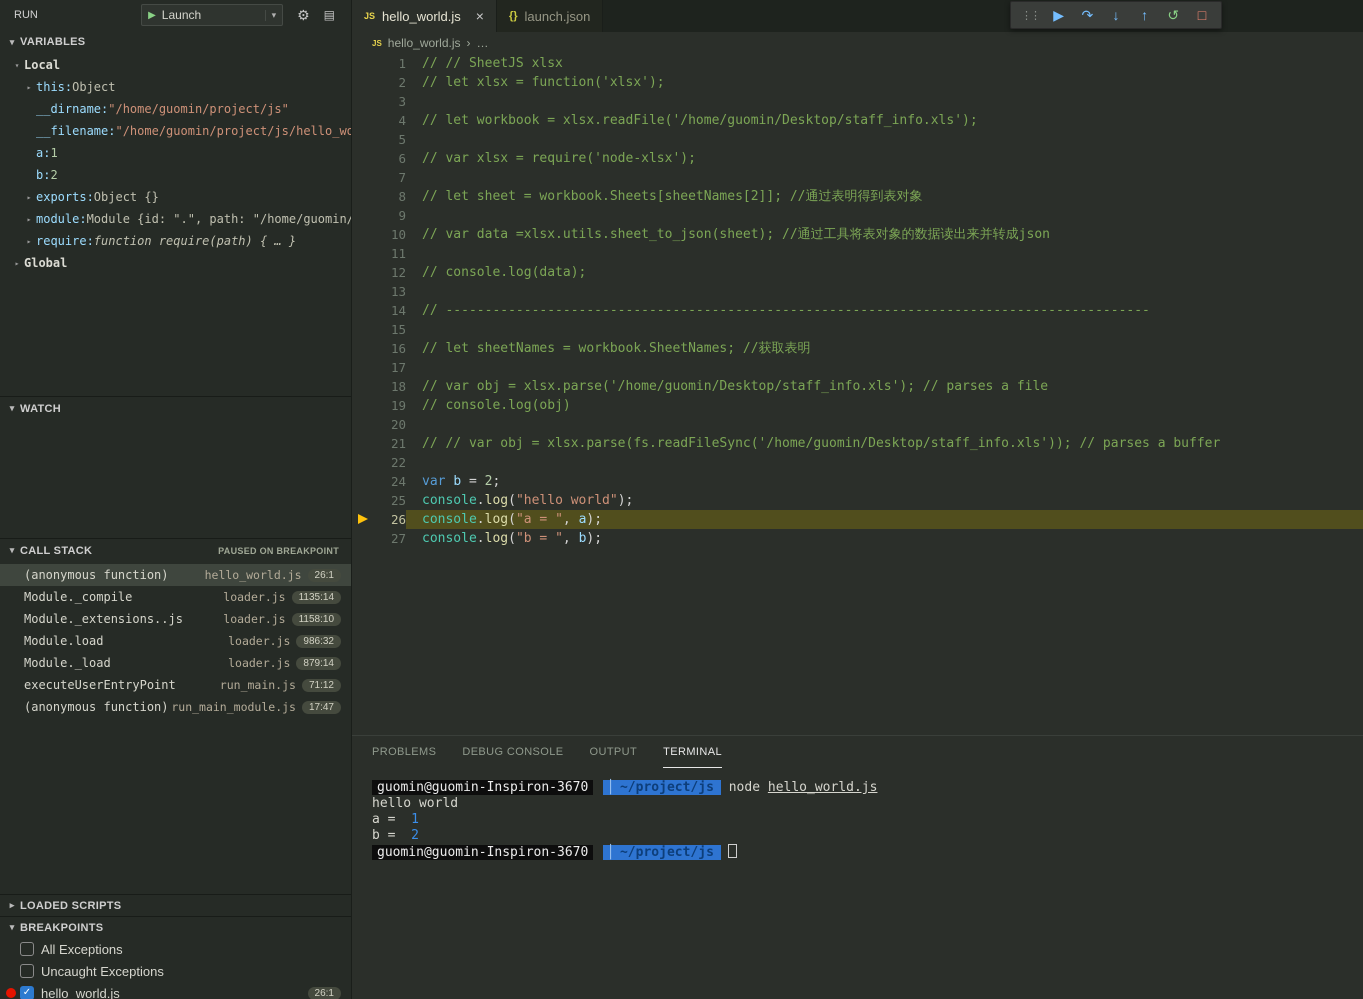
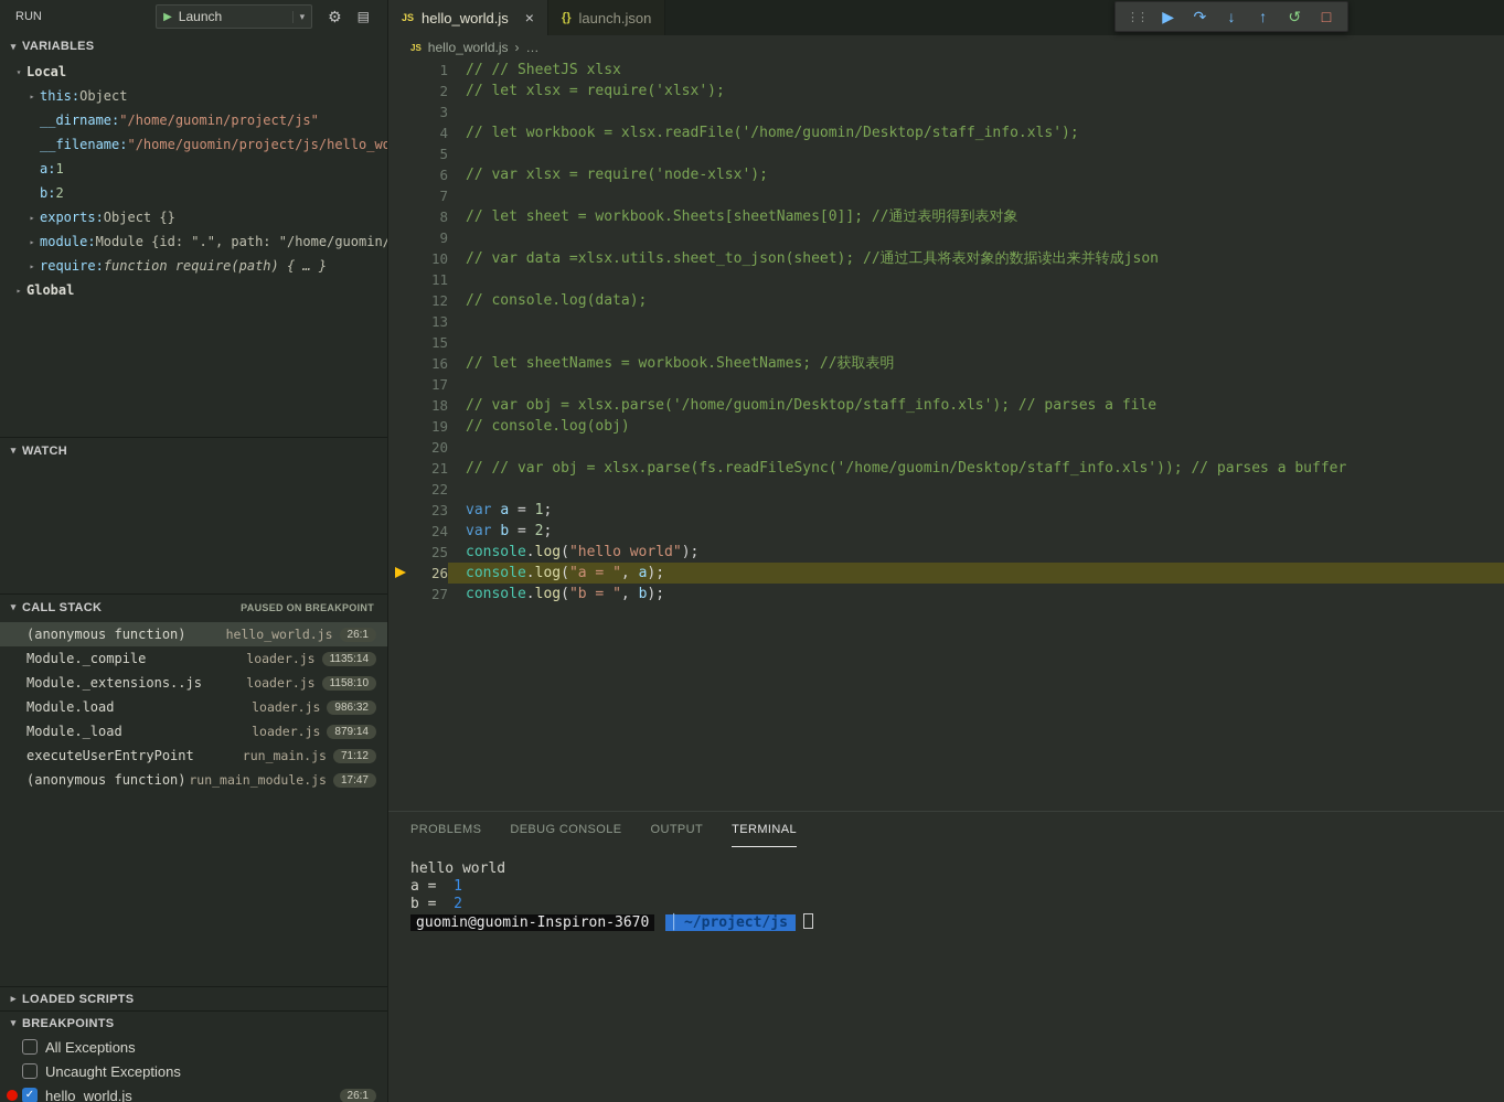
  RUN
  ▶
  Launch
  ▾
  ⚙
  ▤
  ▾
  VARIABLES
  ▾
  Local
  ▸
  this:
  Object
  __dirname:
  "/home/guomin/project/js"
  __filename:
  "/home/guomin/project/js/hello_wo
  a:
  1
  b:
  2
  ▸
  exports:
  Object {}
  ▸
  module:
  Module {id: ".", path: "/home/guomin/
  ▸
  require:
  function require(path) { … }
  ▸
  Global
  ▾
  WATCH
  ▾
  CALL STACK
  PAUSED ON BREAKPOINT
  (anonymous function)
  hello_world.js
  26:1
  Module._compile
  loader.js
  1135:14
  Module._extensions..js
  loader.js
  1158:10
  Module.load
  loader.js
  986:32
  Module._load
  loader.js
  879:14
  executeUserEntryPoint
  run_main.js
  71:12
  (anonymous function)
  run_main_module.js
  17:47
  ▸
  LOADED SCRIPTS
  ▾
  BREAKPOINTS
  All Exceptions
  Uncaught Exceptions
  ✓
  hello_world.js
  26:1
  JS
  hello_world.js
  ×
  {}
  launch.json
  ⋮⋮
  ▶
  ↷
  ↓
  ↑
  ↺
  □
  JS
  hello_world.js
  ›
  …
  1
  // // SheetJS xlsx
  2
- // let xlsx = function('xlsx');
+ // let xlsx = require('xlsx');
  3
  4
  // let workbook = xlsx.readFile('/home/guomin/Desktop/staff_info.xls');
  5
  6
  // var xlsx = require('node-xlsx');
  7
  8
- // let sheet = workbook.Sheets[sheetNames[2]]; //通过表明得到表对象
+ // let sheet = workbook.Sheets[sheetNames[0]]; //通过表明得到表对象
  9
  10
  // var data =xlsx.utils.sheet_to_json(sheet); //通过工具将表对象的数据读出来并转成json
  11
  12
  // console.log(data);
  13
- 14
- // ------------------------------------------------------------------------------------------
  15
  16
  // let sheetNames = workbook.SheetNames; //获取表明
  17
  18
  // var obj = xlsx.parse('/home/guomin/Desktop/staff_info.xls'); // parses a file
  19
  // console.log(obj)
  20
  21
  // // var obj = xlsx.parse(fs.readFileSync('/home/guomin/Desktop/staff_info.xls')); // parses a buffer
  22
+ 23
+ var a = 1;
  24
  var b = 2;
  25
  console.log("hello world");
  26
  console.log("a = ", a);
  27
  console.log("b = ", b);
  PROBLEMS
  DEBUG CONSOLE
  OUTPUT
  TERMINAL
- guomin@guomin-Inspiron-3670 ~/project/js node hello_world.js
  hello world
  a = 1
  b = 2
  guomin@guomin-Inspiron-3670 ~/project/js
